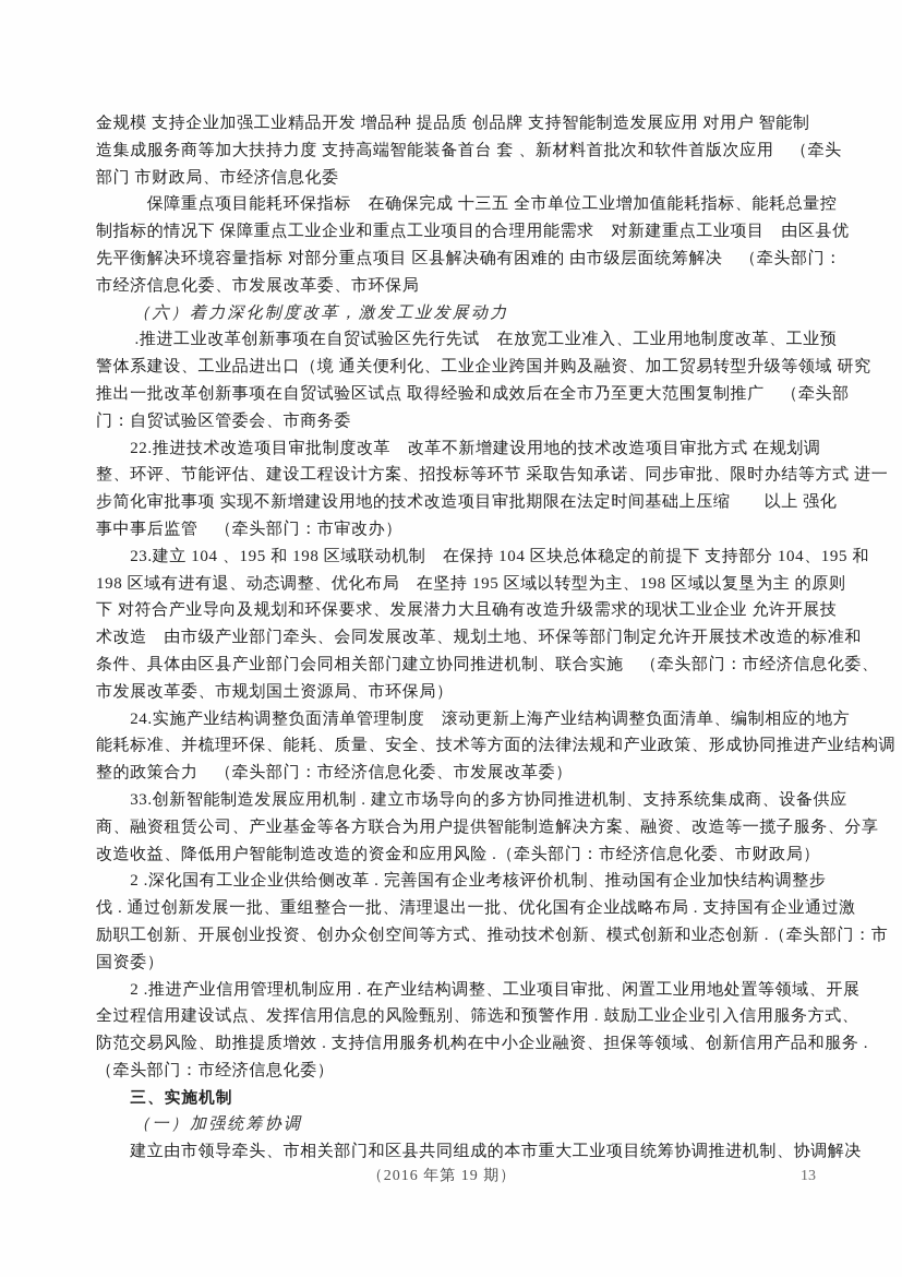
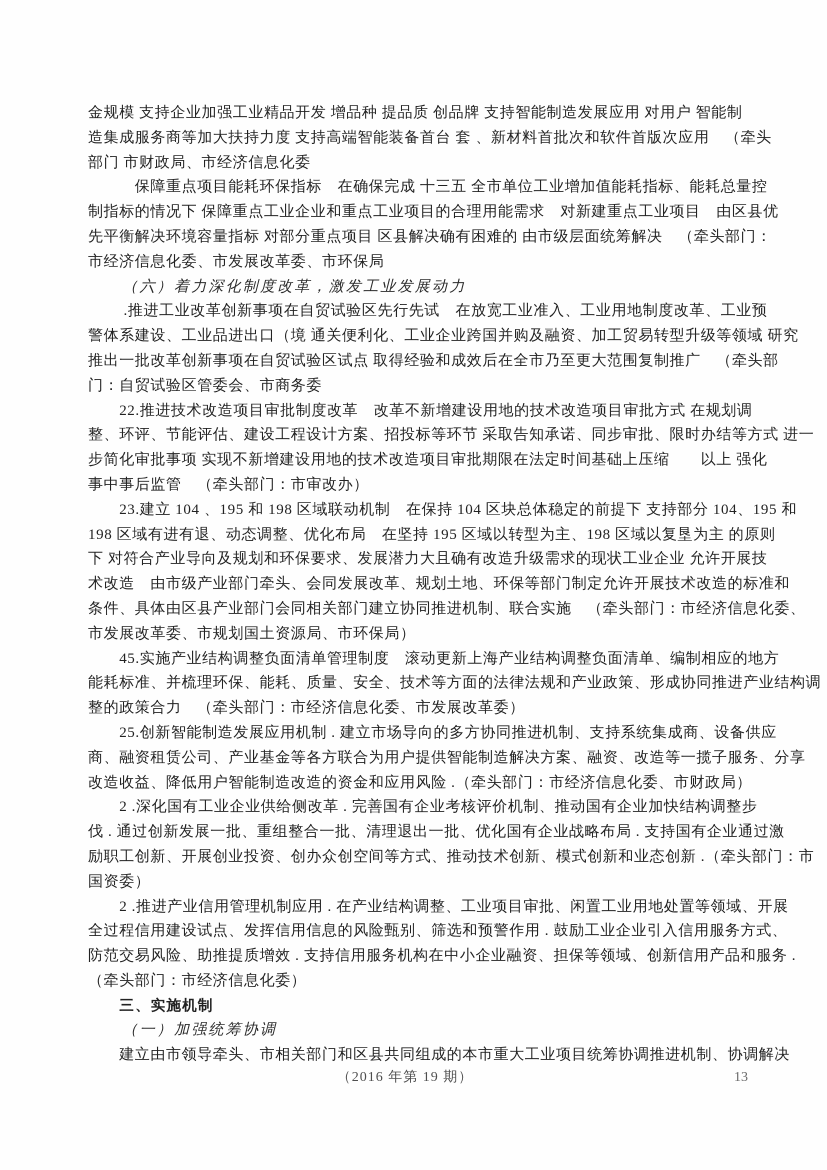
  金规模 支持企业加强工业精品开发 增品种 提品质 创品牌 支持智能制造发展应用 对用户 智能制
  造集成服务商等加大扶持力度 支持高端智能装备首台 套 、新材料首批次和软件首版次应用 （牵头
  部门 市财政局、市经济信息化委
  保障重点项目能耗环保指标 在确保完成 十三五 全市单位工业增加值能耗指标、能耗总量控
  制指标的情况下 保障重点工业企业和重点工业项目的合理用能需求 对新建重点工业项目 由区县优
  先平衡解决环境容量指标 对部分重点项目 区县解决确有困难的 由市级层面统筹解决 （牵头部门：
  市经济信息化委、市发展改革委、市环保局
  （六）着力深化制度改革，激发工业发展动力
  .推进工业改革创新事项在自贸试验区先行先试 在放宽工业准入、工业用地制度改革、工业预
  警体系建设、工业品进出口（境 通关便利化、工业企业跨国并购及融资、加工贸易转型升级等领域 研究
  推出一批改革创新事项在自贸试验区试点 取得经验和成效后在全市乃至更大范围复制推广 （牵头部
  门：自贸试验区管委会、市商务委
  22.推进技术改造项目审批制度改革 改革不新增建设用地的技术改造项目审批方式 在规划调
  整、环评、节能评估、建设工程设计方案、招投标等环节 采取告知承诺、同步审批、限时办结等方式 进一
  步简化审批事项 实现不新增建设用地的技术改造项目审批期限在法定时间基础上压缩 以上 强化
  事中事后监管 （牵头部门：市审改办）
  23.建立 104 、195 和 198 区域联动机制 在保持 104 区块总体稳定的前提下 支持部分 104、195 和
  198 区域有进有退、动态调整、优化布局 在坚持 195 区域以转型为主、198 区域以复垦为主 的原则
  下 对符合产业导向及规划和环保要求、发展潜力大且确有改造升级需求的现状工业企业 允许开展技
  术改造 由市级产业部门牵头、会同发展改革、规划土地、环保等部门制定允许开展技术改造的标准和
  条件、具体由区县产业部门会同相关部门建立协同推进机制、联合实施 （牵头部门：市经济信息化委、
  市发展改革委、市规划国土资源局、市环保局）
- 24.实施产业结构调整负面清单管理制度 滚动更新上海产业结构调整负面清单、编制相应的地方
+ 45.实施产业结构调整负面清单管理制度 滚动更新上海产业结构调整负面清单、编制相应的地方
  能耗标准、并梳理环保、能耗、质量、安全、技术等方面的法律法规和产业政策、形成协同推进产业结构调
  整的政策合力 （牵头部门：市经济信息化委、市发展改革委）
- 33.创新智能制造发展应用机制 . 建立市场导向的多方协同推进机制、支持系统集成商、设备供应
+ 25.创新智能制造发展应用机制 . 建立市场导向的多方协同推进机制、支持系统集成商、设备供应
  商、融资租赁公司、产业基金等各方联合为用户提供智能制造解决方案、融资、改造等一揽子服务、分享
  改造收益、降低用户智能制造改造的资金和应用风险 .（牵头部门：市经济信息化委、市财政局）
  2 .深化国有工业企业供给侧改革 . 完善国有企业考核评价机制、推动国有企业加快结构调整步
  伐 . 通过创新发展一批、重组整合一批、清理退出一批、优化国有企业战略布局 . 支持国有企业通过激
  励职工创新、开展创业投资、创办众创空间等方式、推动技术创新、模式创新和业态创新 .（牵头部门：市
  国资委）
  2 .推进产业信用管理机制应用 . 在产业结构调整、工业项目审批、闲置工业用地处置等领域、开展
  全过程信用建设试点、发挥信用信息的风险甄别、筛选和预警作用 . 鼓励工业企业引入信用服务方式、
  防范交易风险、助推提质增效 . 支持信用服务机构在中小企业融资、担保等领域、创新信用产品和服务 .
  （牵头部门：市经济信息化委）
  三、实施机制
  （一）加强统筹协调
  建立由市领导牵头、市相关部门和区县共同组成的本市重大工业项目统筹协调推进机制、协调解决
  （2016 年第 19 期）
  13
